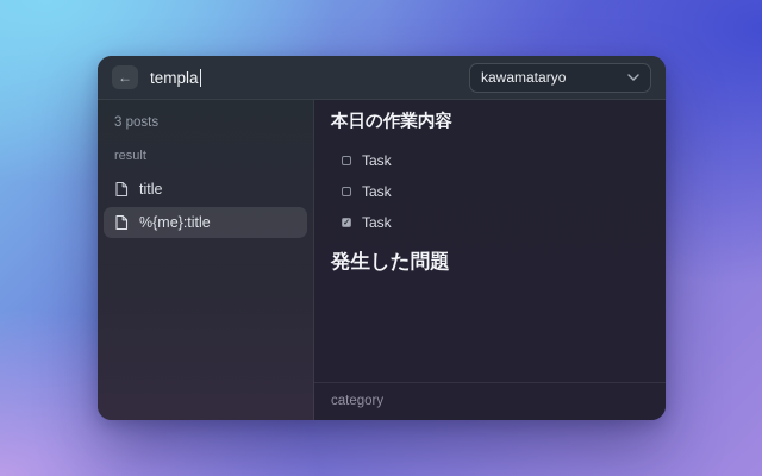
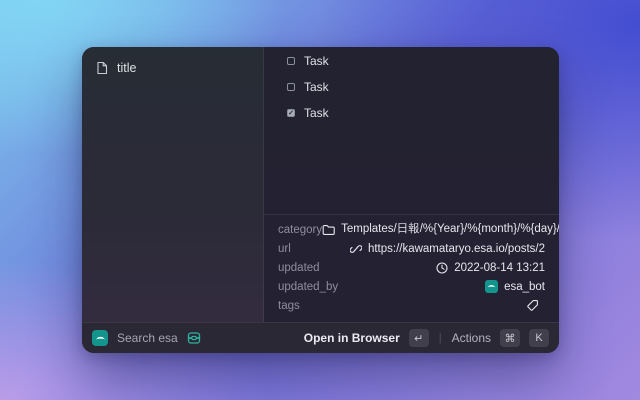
- ←
- templa
- kawamataryo
- 3 posts
- result
  title
- %{me}:title
- 本日の作業内容
  Task
  Task
  Task
- 発生した問題
  category
+ Templates/日報/%{Year}/%{month}/%{day}/
+ url
+ https://kawamataryo.esa.io/posts/2
+ updated
+ 2022-08-14 13:21
+ updated_by
+ esa_bot
+ tags
+ Search esa
+ Open in Browser
+ ↵
+ |
+ Actions
+ ⌘
+ K
